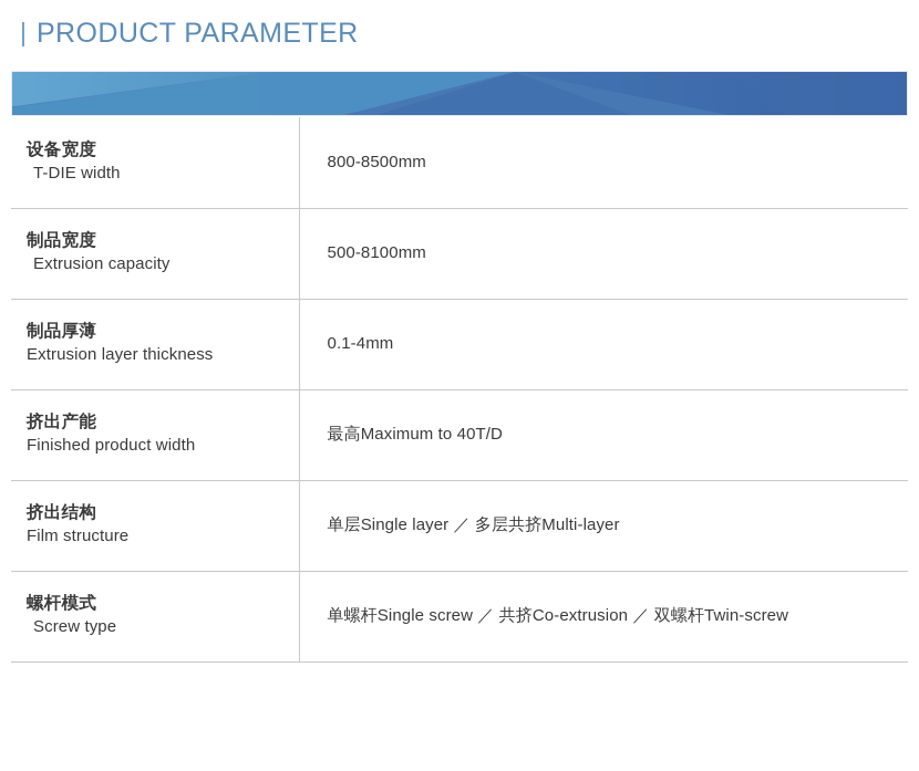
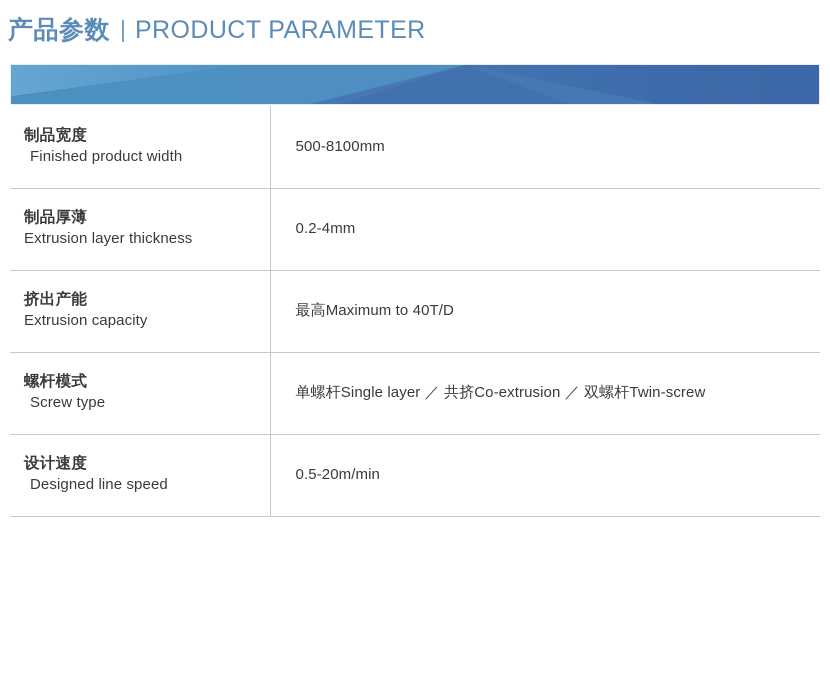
+ 产品参数
  |
  PRODUCT PARAMETER
- 设备宽度 T-DIE width	800-8500mm
- 制品宽度 Extrusion capacity	500-8100mm
+ 制品宽度 Finished product width	500-8100mm
- 制品厚薄 Extrusion layer thickness	0.1-4mm
+ 制品厚薄 Extrusion layer thickness	0.2-4mm
- 挤出产能 Finished product width	最高Maximum to 40T/D
+ 挤出产能 Extrusion capacity	最高Maximum to 40T/D
- 挤出结构 Film structure	单层Single layer ／ 多层共挤Multi-layer
- 螺杆模式 Screw type	单螺杆Single screw ／ 共挤Co-extrusion ／ 双螺杆Twin-screw
+ 螺杆模式 Screw type	单螺杆Single layer ／ 共挤Co-extrusion ／ 双螺杆Twin-screw
+ 设计速度 Designed line speed	0.5-20m/min
